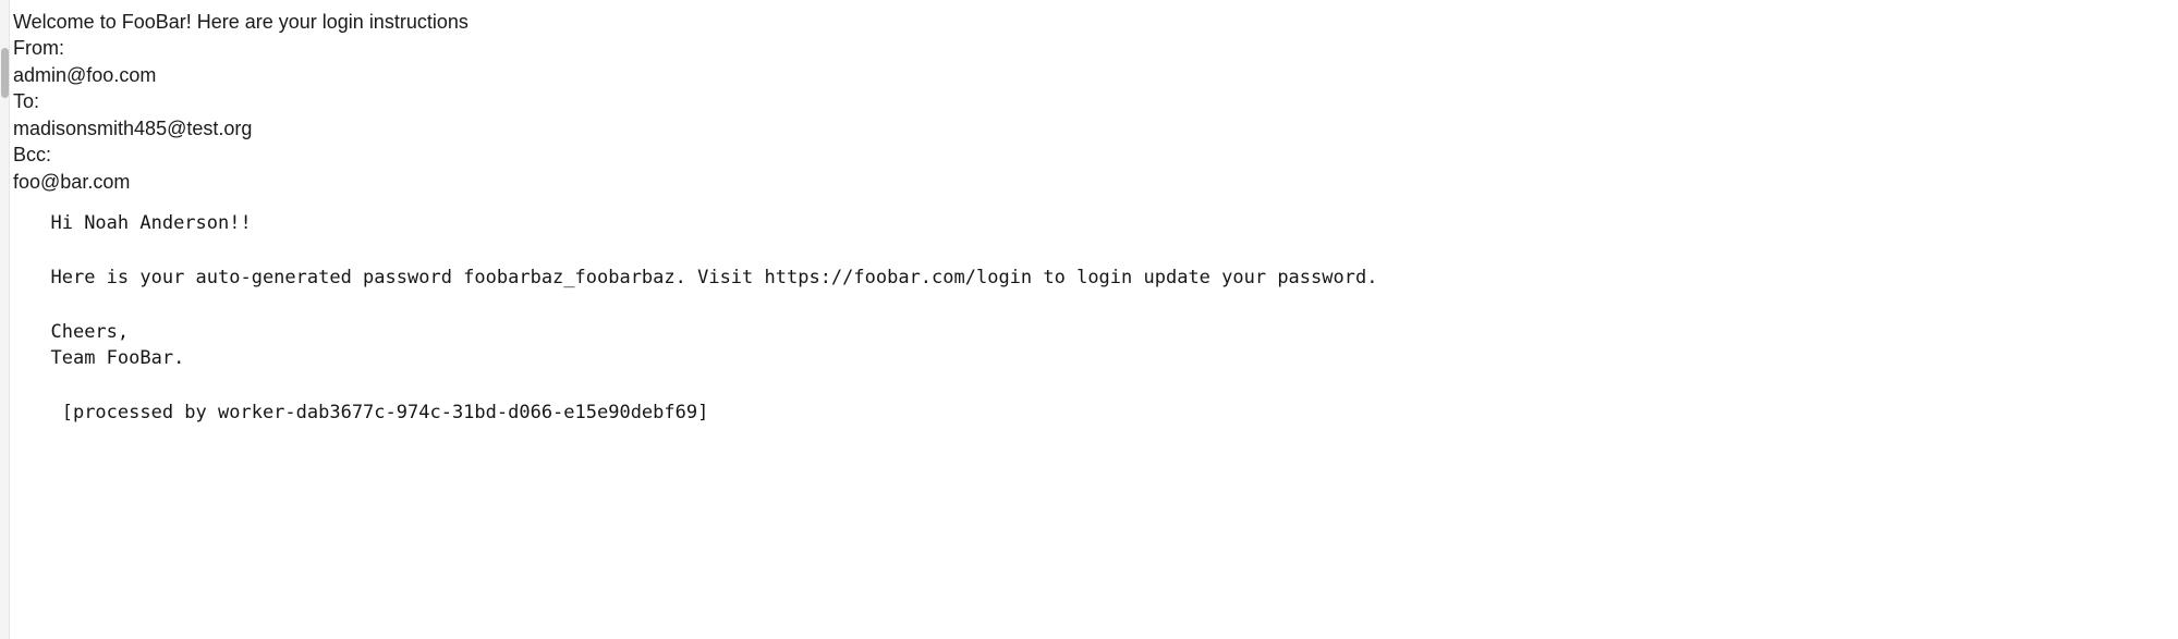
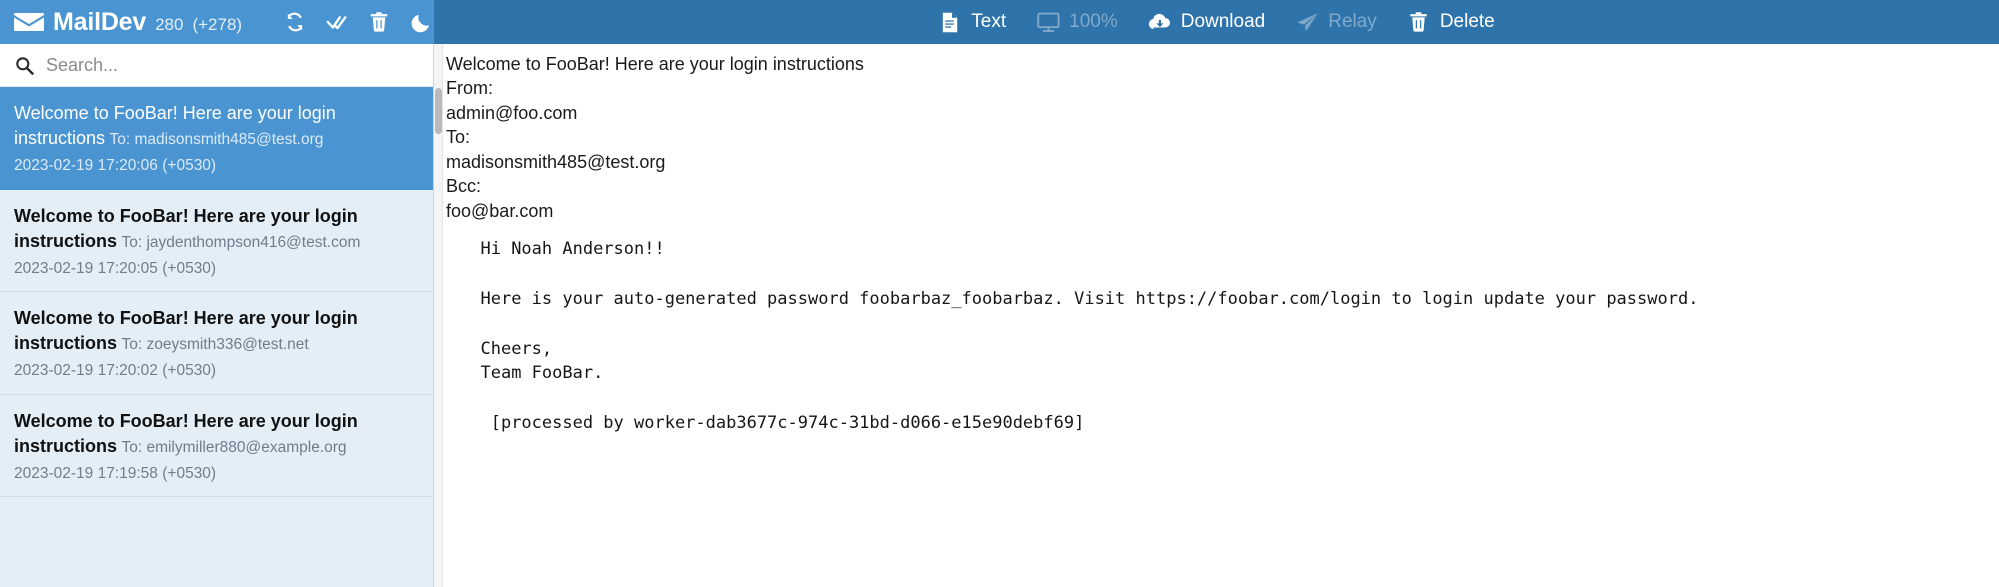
+ MailDev
+ 280
+ (+278)
+ Text
+ 100%
+ Download
+ Relay
+ Delete
+ Search...
+ Welcome to FooBar! Here are your login instructions To: madisonsmith485@test.org
+ 2023-02-19 17:20:06 (+0530)
+ Welcome to FooBar! Here are your login instructions To: jaydenthompson416@test.com
+ 2023-02-19 17:20:05 (+0530)
+ Welcome to FooBar! Here are your login instructions To: zoeysmith336@test.net
+ 2023-02-19 17:20:02 (+0530)
+ Welcome to FooBar! Here are your login instructions To: emilymiller880@example.org
+ 2023-02-19 17:19:58 (+0530)
  Welcome to FooBar! Here are your login instructions
  From:
  admin@foo.com
  To:
  madisonsmith485@test.org
  Bcc:
  foo@bar.com
  Hi Noah Anderson!!
  Here is your auto-generated password foobarbaz_foobarbaz. Visit https://foobar.com/login to login update your password.
  Cheers,
  Team FooBar.
  [processed by worker-dab3677c-974c-31bd-d066-e15e90debf69]
